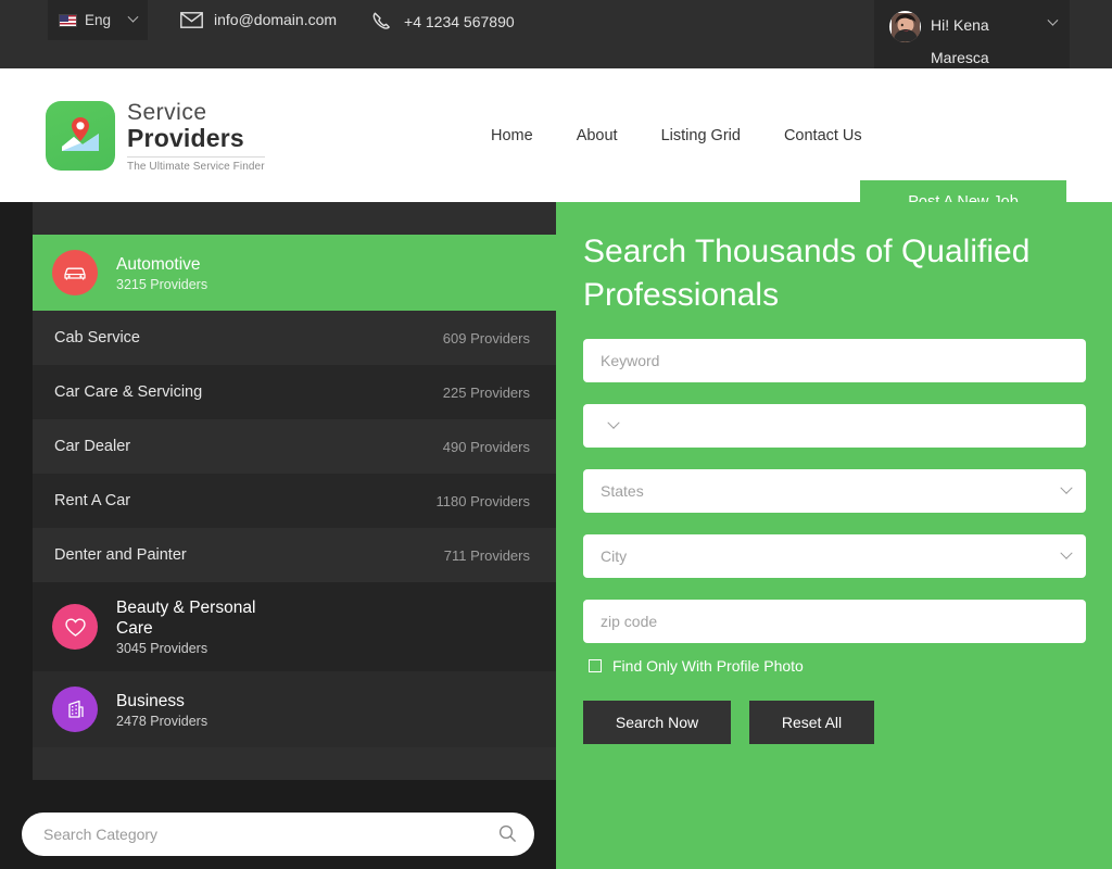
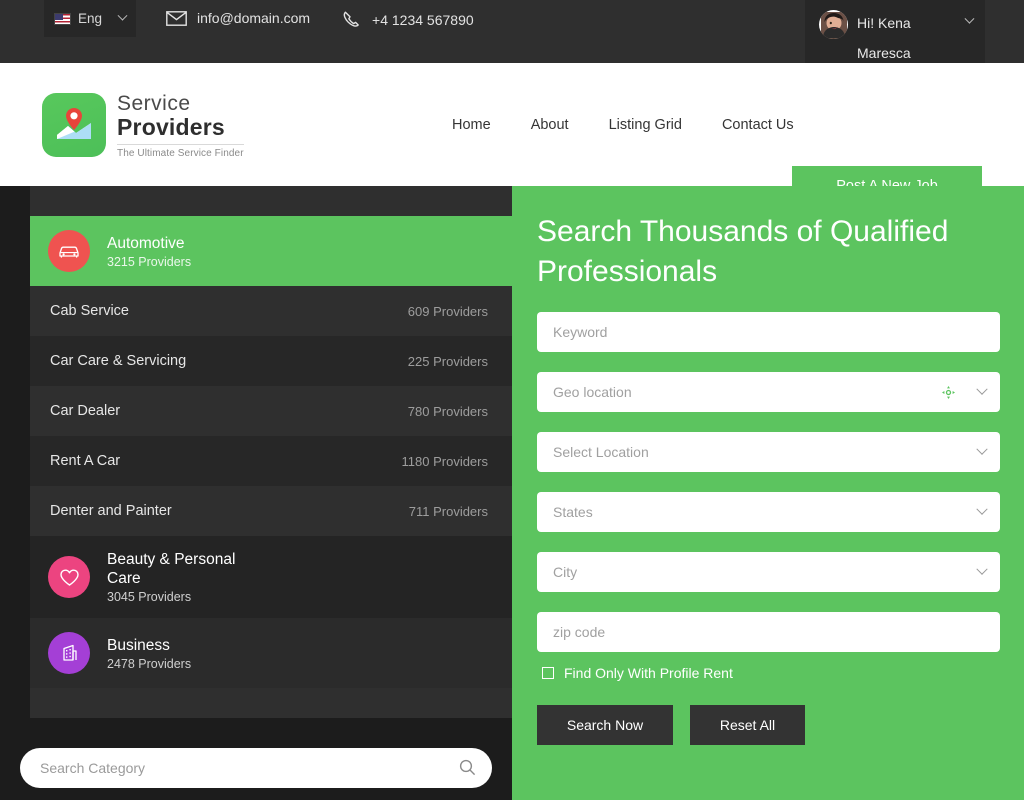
  Eng
  info@domain.com
  +4 1234 567890
  Hi! Kena Maresca
  Service
  Providers
  The Ultimate Service Finder
  Home
  About
  Listing Grid
  Contact Us
  Automotive
  3215 Providers
  Cab Service
  609 Providers
  Car Care & Servicing
  225 Providers
  Car Dealer
- 490 Providers
+ 780 Providers
  Rent A Car
  1180 Providers
  Denter and Painter
  711 Providers
  Beauty & Personal Care
  3045 Providers
  Business
  2478 Providers
  Search Category
  Search Thousands of Qualified Professionals
  Keyword
+ Geo location
+ Select Location
  States
  City
  zip code
- Find Only With Profile Photo
+ Find Only With Profile Rent
  Search Now
  Reset All
